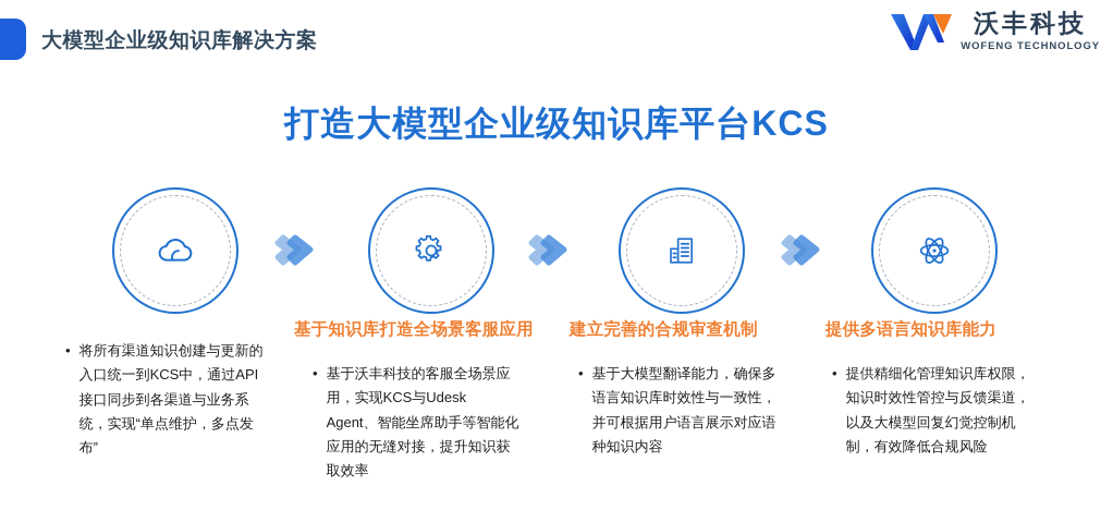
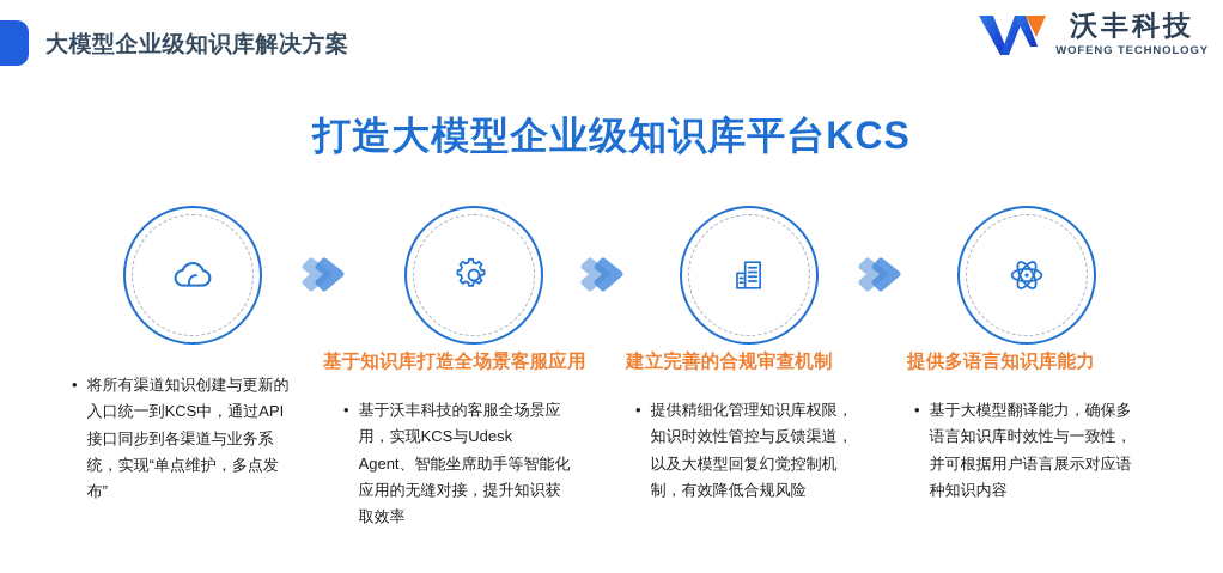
  大模型企业级知识库解决方案
  沃丰科技
  WOFENG TECHNOLOGY
  打造大模型企业级知识库平台KCS
  •
  将所有渠道知识创建与更新的入口统一到KCS中，通过API接口同步到各渠道与业务系统，实现“单点维护，多点发布”
  基于知识库打造全场景客服应用
  •
  基于沃丰科技的客服全场景应用，实现KCS与Udesk Agent、智能坐席助手等智能化应用的无缝对接，提升知识获取效率
  建立完善的合规审查机制
  •
- 基于大模型翻译能力，确保多语言知识库时效性与一致性，并可根据用户语言展示对应语种知识内容
+ 提供精细化管理知识库权限，知识时效性管控与反馈渠道，以及大模型回复幻觉控制机制，有效降低合规风险
  提供多语言知识库能力
  •
- 提供精细化管理知识库权限，知识时效性管控与反馈渠道，以及大模型回复幻觉控制机制，有效降低合规风险
+ 基于大模型翻译能力，确保多语言知识库时效性与一致性，并可根据用户语言展示对应语种知识内容
